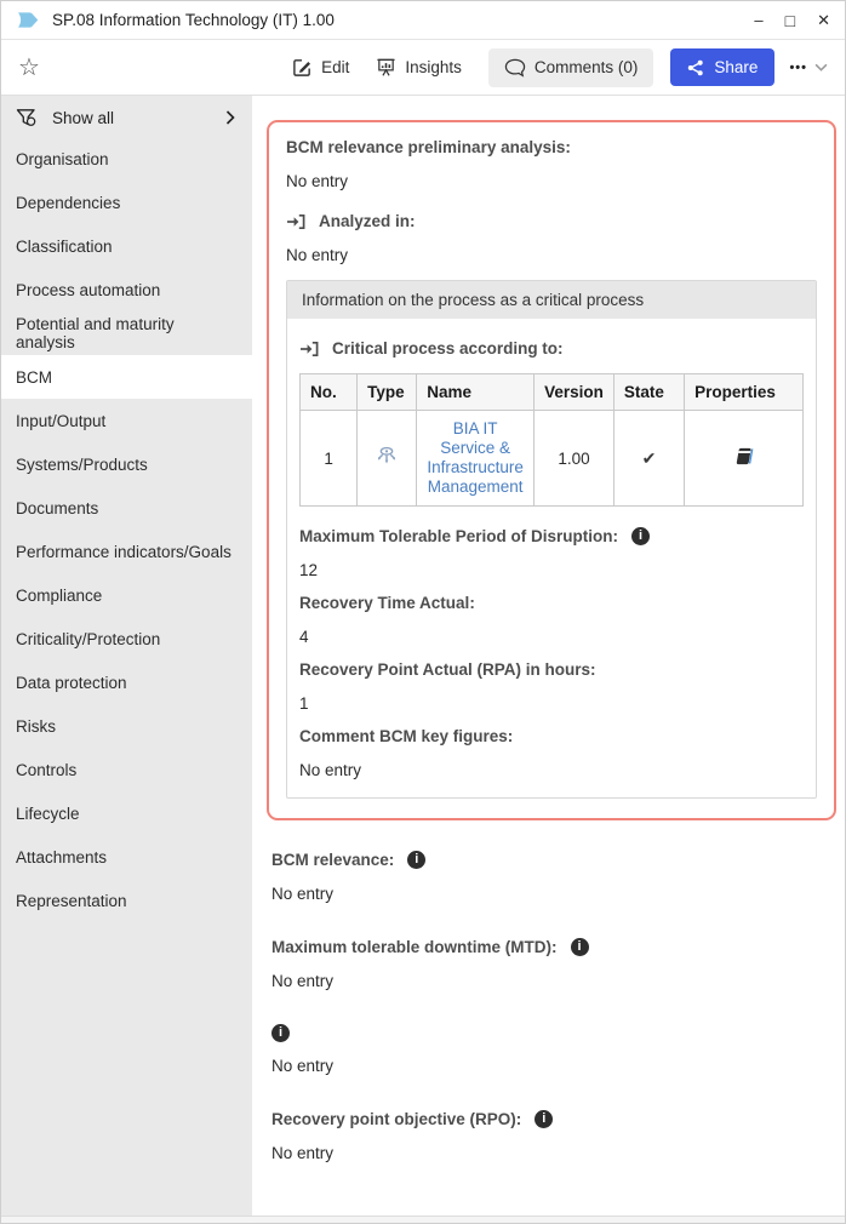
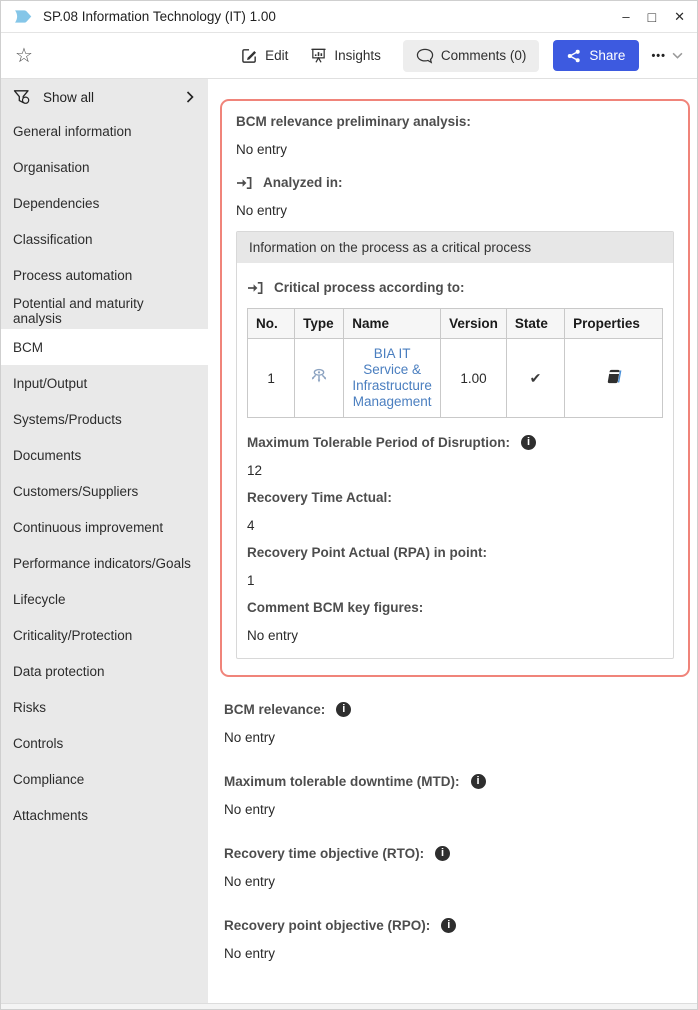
  SP.08 Information Technology (IT) 1.00
  –
  □
  ✕
  ☆
  Edit
  Insights
  Comments (0)
  Share
  •••
  Show all
+ General information
  Organisation
  Dependencies
  Classification
  Process automation
  Potential and maturity analysis
  BCM
  Input/Output
  Systems/Products
  Documents
+ Customers/Suppliers
+ Continuous improvement
  Performance indicators/Goals
- Compliance
+ Lifecycle
  Criticality/Protection
  Data protection
  Risks
  Controls
- Lifecycle
+ Compliance
  Attachments
- Representation
  BCM relevance preliminary analysis:
  No entry
  Analyzed in:
  No entry
  Information on the process as a critical process
  Critical process according to:
  No.	Type	Name	Version	State	Properties
  1		BIA IT Service & Infrastructure Management	1.00	✔
  Maximum Tolerable Period of Disruption:
  i
  12
  Recovery Time Actual:
  4
- Recovery Point Actual (RPA) in hours:
+ Recovery Point Actual (RPA) in point:
  1
  Comment BCM key figures:
  No entry
  BCM relevance:
  i
  No entry
  Maximum tolerable downtime (MTD):
  i
  No entry
+ Recovery time objective (RTO):
  i
  No entry
  Recovery point objective (RPO):
  i
  No entry
